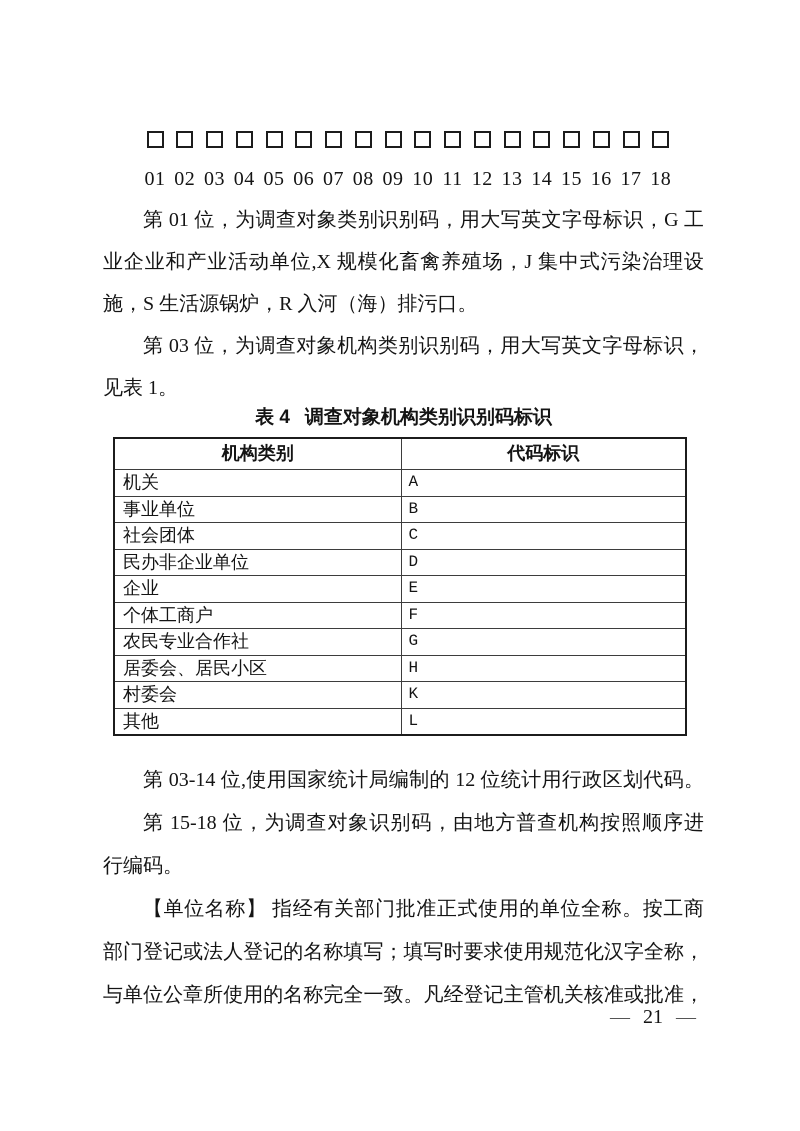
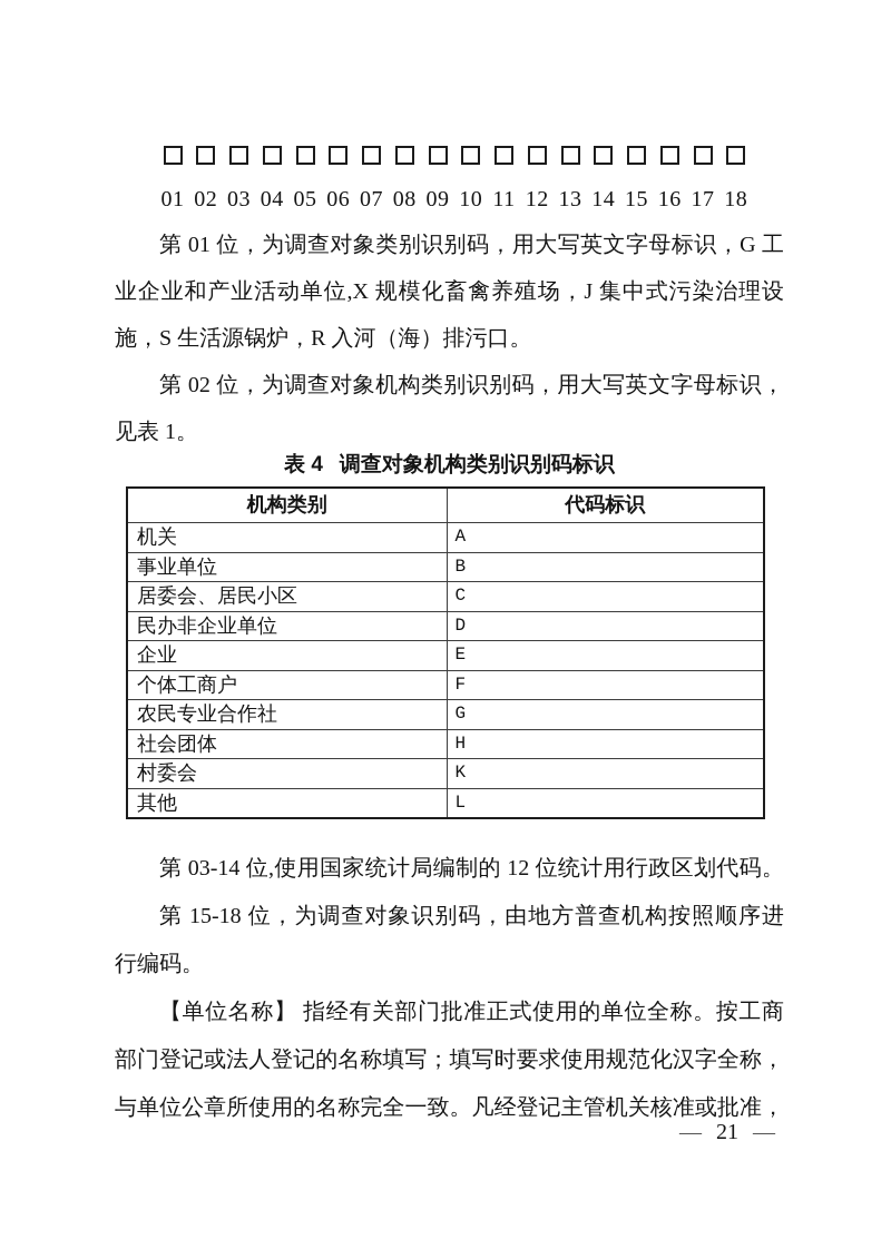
  01
  02
  03
  04
  05
  06
  07
  08
  09
  10
  11
  12
  13
  14
  15
  16
  17
  18
  第 01 位，为调查对象类别识别码，用大写英文字母标识，G 工
  业企业和产业活动单位,X 规模化畜禽养殖场，J 集中式污染治理设
  施，S 生活源锅炉，R 入河（海）排污口。
- 第 03 位，为调查对象机构类别识别码，用大写英文字母标识，
+ 第 02 位，为调查对象机构类别识别码，用大写英文字母标识，
  见表 1。
  表 4 调查对象机构类别识别码标识
  机构类别	代码标识
  机关	A
  事业单位	B
- 社会团体	C
+ 居委会、居民小区	C
  民办非企业单位	D
  企业	E
  个体工商户	F
  农民专业合作社	G
- 居委会、居民小区	H
+ 社会团体	H
  村委会	K
  其他	L
  第 03-14 位,使用国家统计局编制的 12 位统计用行政区划代码。
  第 15-18 位，为调查对象识别码，由地方普查机构按照顺序进
  行编码。
  【单位名称】 指经有关部门批准正式使用的单位全称。按工商
  部门登记或法人登记的名称填写；填写时要求使用规范化汉字全称，
  与单位公章所使用的名称完全一致。凡经登记主管机关核准或批准，
  —
  21
  —
